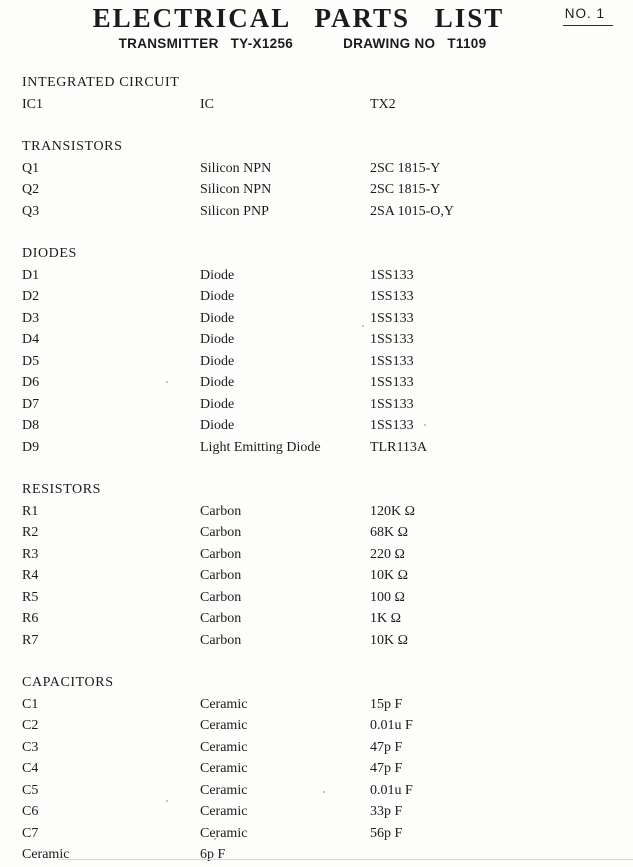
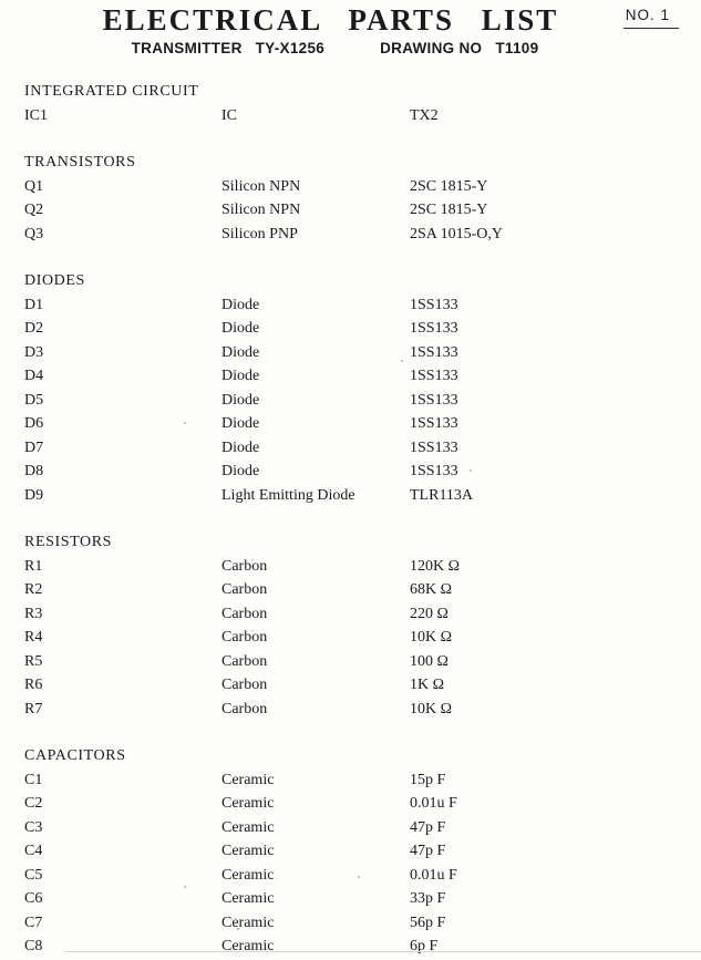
  ELECTRICAL PARTS LIST
  NO. 1
  TRANSMITTER TY-X1256 DRAWING NO T1109
  INTEGRATED CIRCUIT
  IC1
  IC
  TX2
  TRANSISTORS
  Q1
  Silicon NPN
  2SC 1815-Y
  Q2
  Silicon NPN
  2SC 1815-Y
  Q3
  Silicon PNP
  2SA 1015-O,Y
  DIODES
  D1
  Diode
  1SS133
  D2
  Diode
  1SS133
  D3
  Diode
  1SS133
  D4
  Diode
  1SS133
  D5
  Diode
  1SS133
  D6
  Diode
  1SS133
  D7
  Diode
  1SS133
  D8
  Diode
  1SS133
  D9
  Light Emitting Diode
  TLR113A
  RESISTORS
  R1
  Carbon
  120K Ω
  R2
  Carbon
  68K Ω
  R3
  Carbon
  220 Ω
  R4
  Carbon
  10K Ω
  R5
  Carbon
  100 Ω
  R6
  Carbon
  1K Ω
  R7
  Carbon
  10K Ω
  CAPACITORS
  C1
  Ceramic
  15p F
  C2
  Ceramic
  0.01u F
  C3
  Ceramic
  47p F
  C4
  Ceramic
  47p F
  C5
  Ceramic
  0.01u F
  C6
  Ceramic
  33p F
  C7
  Ceramic
  56p F
+ C8
  Ceramic
  6p F
